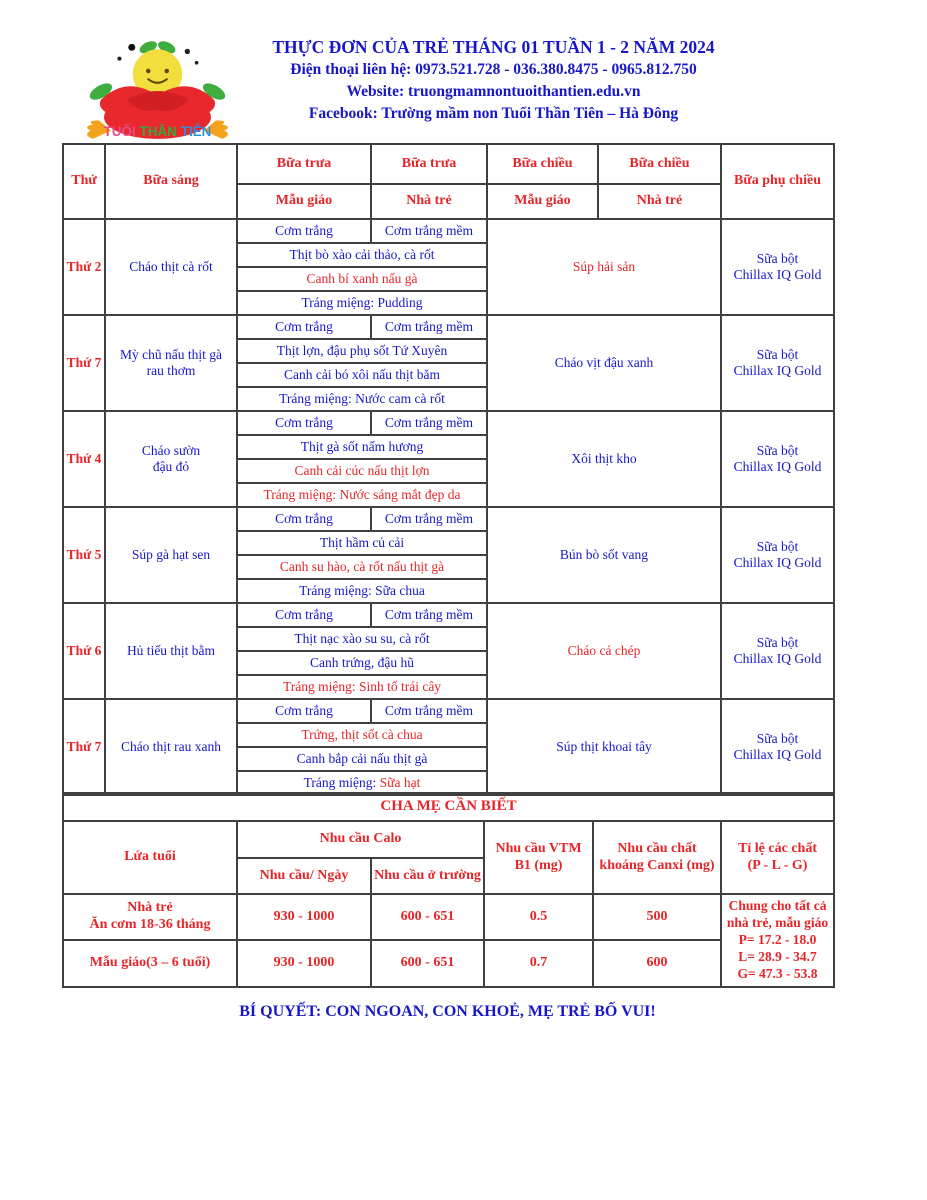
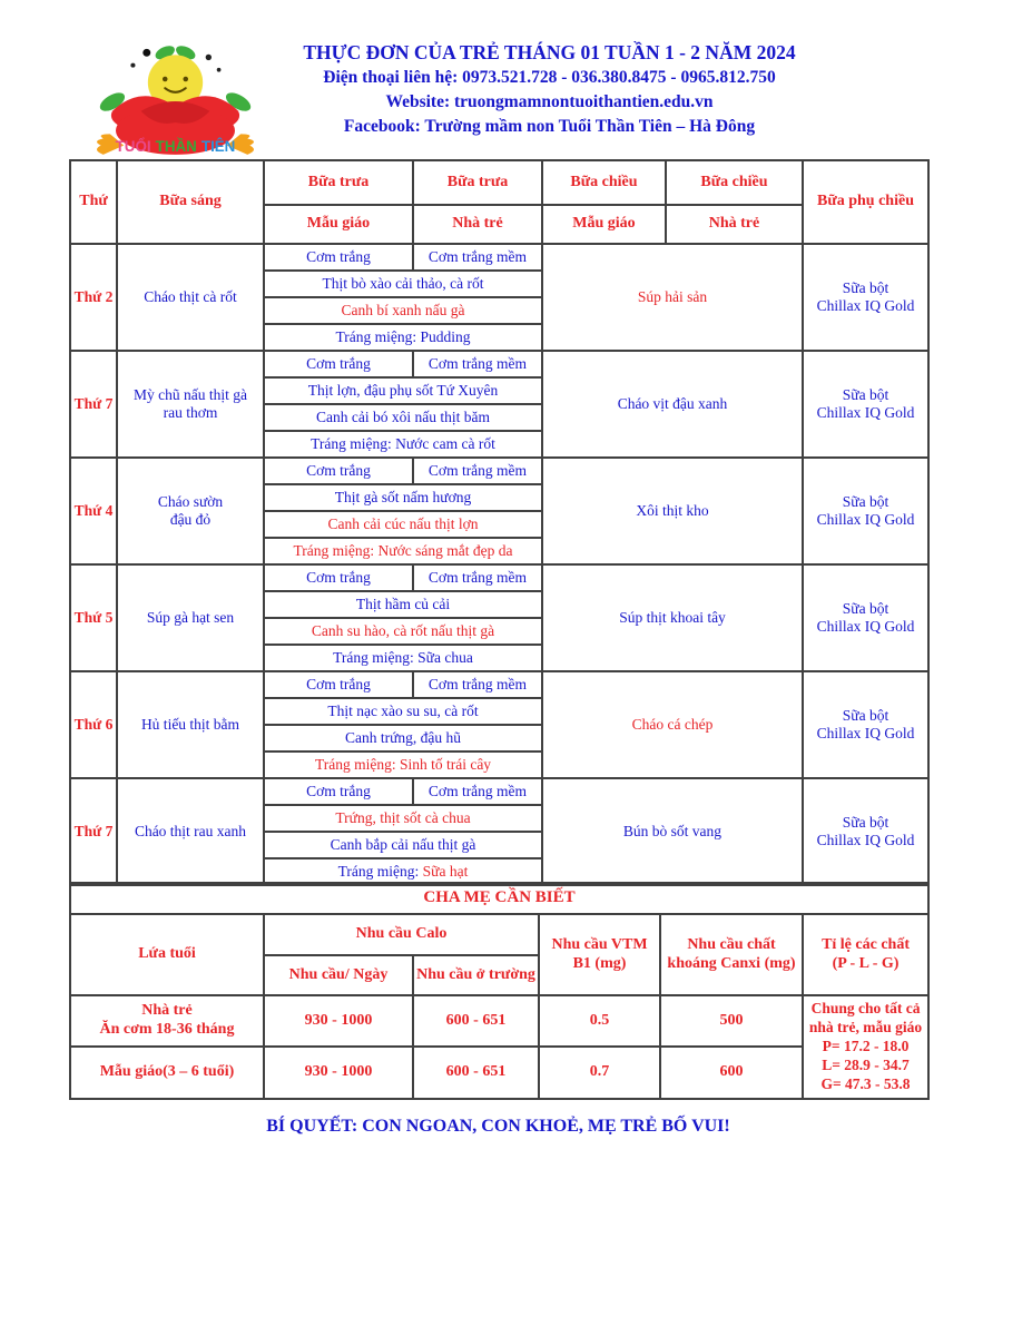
  TUỔI THẦN TIÊN
  THỰC ĐƠN CỦA TRẺ THÁNG 01 TUẦN 1 - 2 NĂM 2024
  Điện thoại liên hệ: 0973.521.728 - 036.380.8475 - 0965.812.750
  Website: truongmamnontuoithantien.edu.vn
  Facebook: Trường mầm non Tuổi Thần Tiên – Hà Đông
  Thứ	Bữa sáng	Bữa trưa	Bữa trưa	Bữa chiều	Bữa chiều	Bữa phụ chiều
  Mẫu giáo	Nhà trẻ	Mẫu giáo	Nhà trẻ
  Thứ 2	Cháo thịt cà rốt	Cơm trắng	Cơm trắng mềm	Súp hải sản	Sữa bột Chillax IQ Gold
  Thịt bò xào cải thảo, cà rốt
  Canh bí xanh nấu gà
  Tráng miệng: Pudding
  Thứ 7	Mỳ chũ nấu thịt gà rau thơm	Cơm trắng	Cơm trắng mềm	Cháo vịt đậu xanh	Sữa bột Chillax IQ Gold
  Thịt lợn, đậu phụ sốt Tứ Xuyên
  Canh cải bó xôi nấu thịt băm
  Tráng miệng: Nước cam cà rốt
  Thứ 4	Cháo sườn đậu đỏ	Cơm trắng	Cơm trắng mềm	Xôi thịt kho	Sữa bột Chillax IQ Gold
  Thịt gà sốt nấm hương
  Canh cải cúc nấu thịt lợn
  Tráng miệng: Nước sáng mắt đẹp da
- Thứ 5	Súp gà hạt sen	Cơm trắng	Cơm trắng mềm	Bún bò sốt vang	Sữa bột Chillax IQ Gold
+ Thứ 5	Súp gà hạt sen	Cơm trắng	Cơm trắng mềm	Súp thịt khoai tây	Sữa bột Chillax IQ Gold
  Thịt hầm củ cải
  Canh su hào, cà rốt nấu thịt gà
  Tráng miệng: Sữa chua
  Thứ 6	Hủ tiếu thịt bằm	Cơm trắng	Cơm trắng mềm	Cháo cá chép	Sữa bột Chillax IQ Gold
  Thịt nạc xào su su, cà rốt
  Canh trứng, đậu hũ
  Tráng miệng: Sinh tố trái cây
- Thứ 7	Cháo thịt rau xanh	Cơm trắng	Cơm trắng mềm	Súp thịt khoai tây	Sữa bột Chillax IQ Gold
+ Thứ 7	Cháo thịt rau xanh	Cơm trắng	Cơm trắng mềm	Bún bò sốt vang	Sữa bột Chillax IQ Gold
  Trứng, thịt sốt cà chua
  Canh bắp cải nấu thịt gà
  Tráng miệng: Sữa hạt
  CHA MẸ CẦN BIẾT
  Lứa tuổi	Nhu cầu Calo	Nhu cầu VTM B1 (mg)	Nhu cầu chất khoáng Canxi (mg)	Tỉ lệ các chất (P - L - G)
  Nhu cầu/ Ngày	Nhu cầu ở trường
  Nhà trẻ Ăn cơm 18-36 tháng	930 - 1000	600 - 651	0.5	500	Chung cho tất cả nhà trẻ, mẫu giáo P= 17.2 - 18.0 L= 28.9 - 34.7 G= 47.3 - 53.8
  Mẫu giáo(3 – 6 tuổi)	930 - 1000	600 - 651	0.7	600
  BÍ QUYẾT: CON NGOAN, CON KHOẺ, MẸ TRẺ BỐ VUI!
